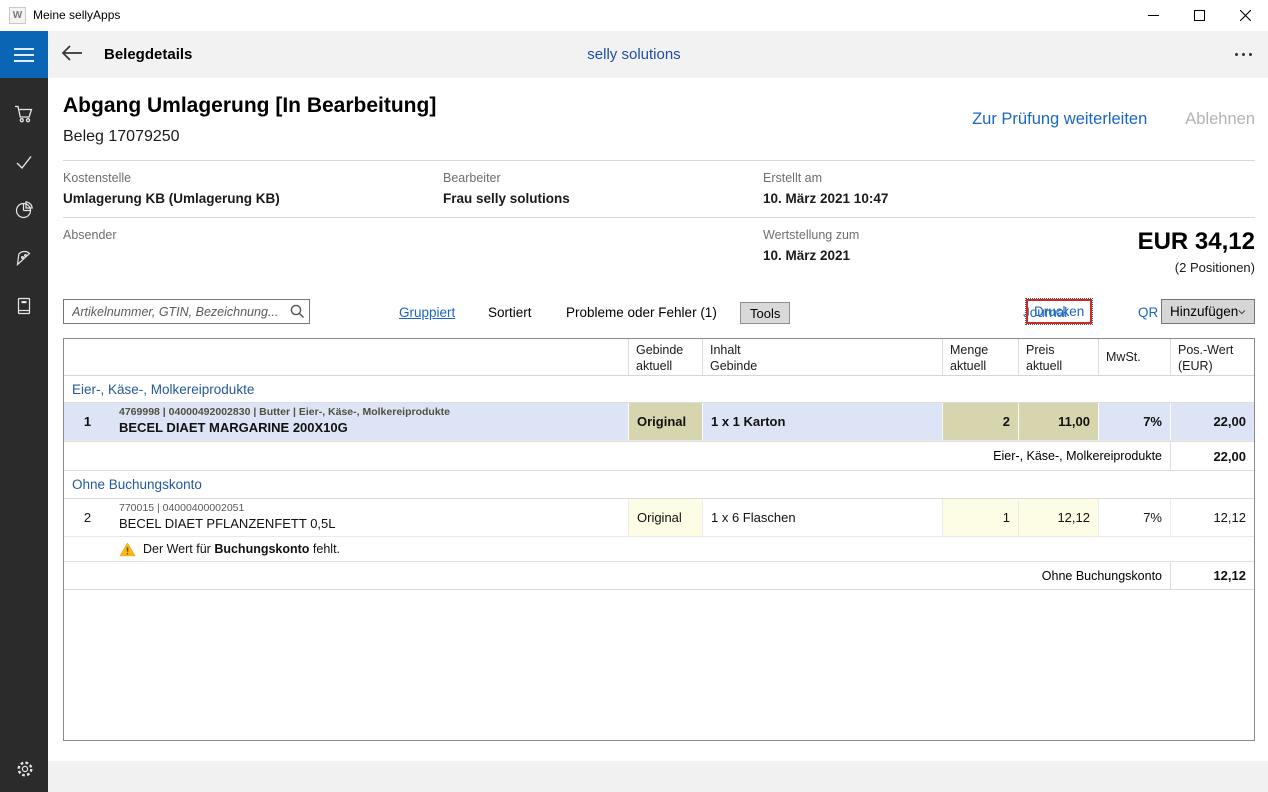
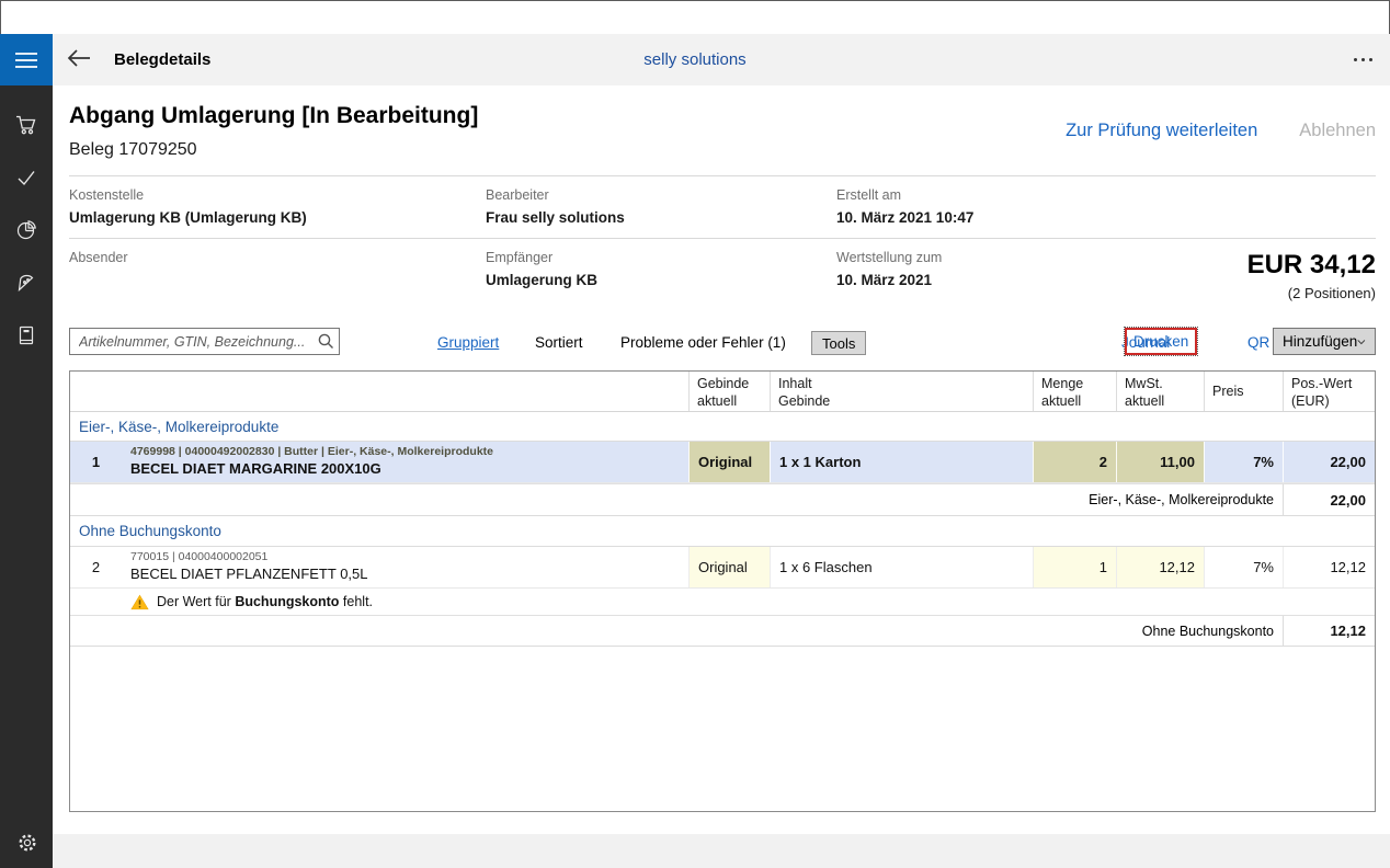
- W
- Meine sellyApps
  Belegdetails
  selly solutions
  Abgang Umlagerung [In Bearbeitung]
  Beleg 17079250
  Zur Prüfung weiterleiten
  Ablehnen
  Kostenstelle
  Umlagerung KB (Umlagerung KB)
  Bearbeiter
  Frau selly solutions
  Erstellt am
  10. März 2021 10:47
  Absender
+ Empfänger
+ Umlagerung KB
  Wertstellung zum
  10. März 2021
  EUR 34,12
  (2 Positionen)
  Artikelnummer, GTIN, Bezeichnung...
  Gruppiert
  Sortiert
  Probleme oder Fehler (1)
  Tools
  Journal
  Drucken
  Hinzufügen
  Gebinde
  aktuell
  Inhalt
  Gebinde
  Menge
  aktuell
- Preis
+ MwSt.
  aktuell
- MwSt.
+ Preis
  Pos.-Wert
  (EUR)
  Eier-, Käse-, Molkereiprodukte
  1
  4769998 | 04000492002830 | Butter | Eier-, Käse-, Molkereiprodukte
  BECEL DIAET MARGARINE 200X10G
  Original
  1 x 1 Karton
  2
  11,00
  7%
  22,00
  Eier-, Käse-, Molkereiprodukte
  22,00
  Ohne Buchungskonto
  2
  770015 | 04000400002051
  BECEL DIAET PFLANZENFETT 0,5L
  Original
  1 x 6 Flaschen
  1
  12,12
  7%
  12,12
  Der Wert für Buchungskonto fehlt.
  Ohne Buchungskonto
  12,12
